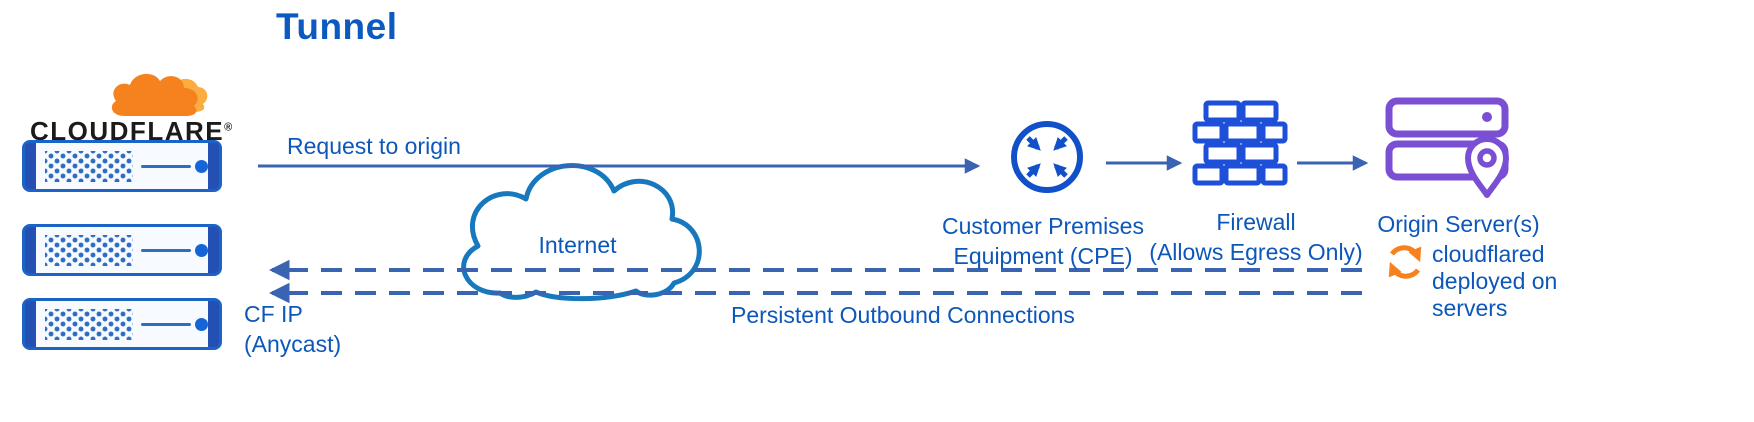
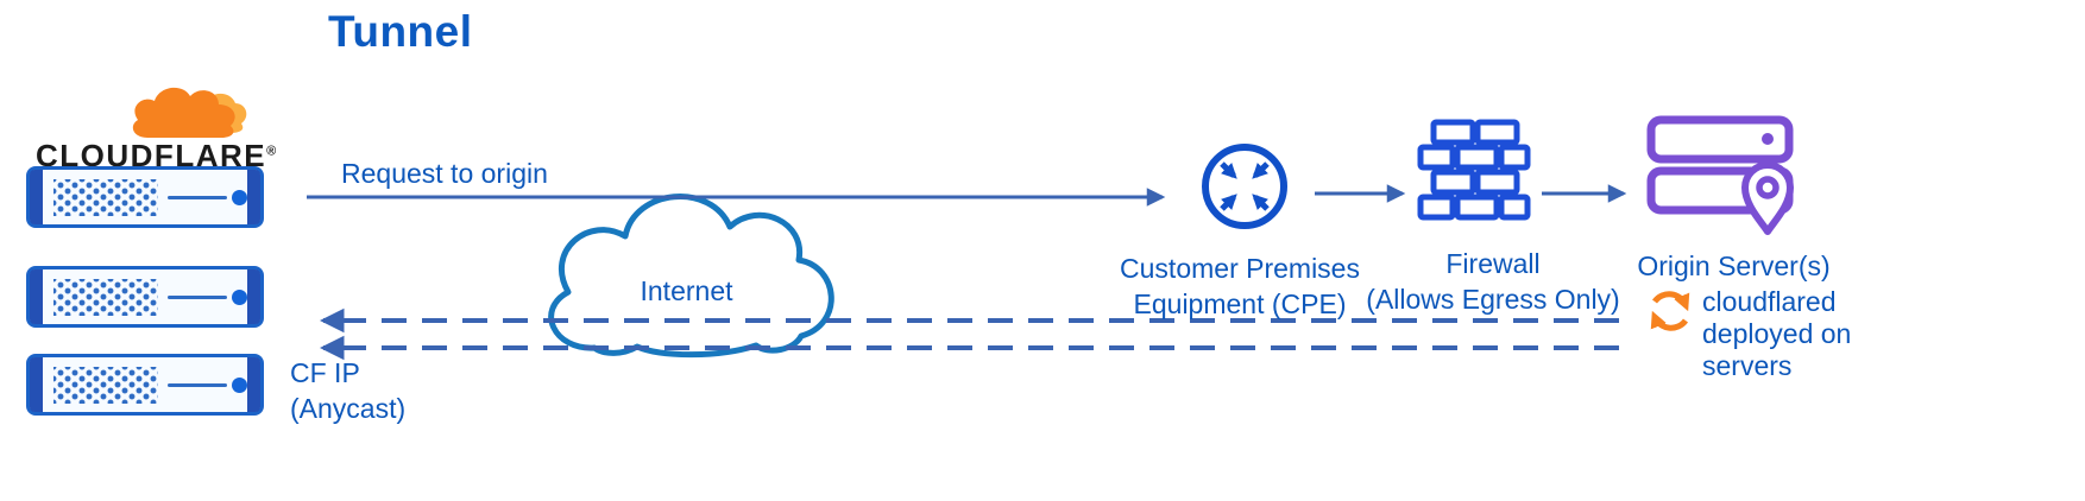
  Tunnel
  CLOUDFLARE®
  Internet
  Request to origin
- Persistent Outbound Connections
  CF IP
  (Anycast)
  Customer Premises
  Equipment (CPE)
  Firewall
  (Allows Egress Only)
  Origin Server(s)
  cloudflared
  deployed on
  servers
